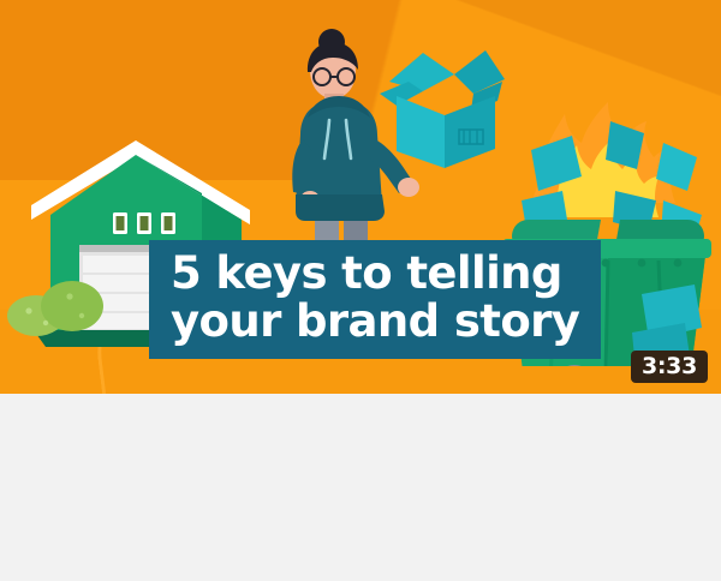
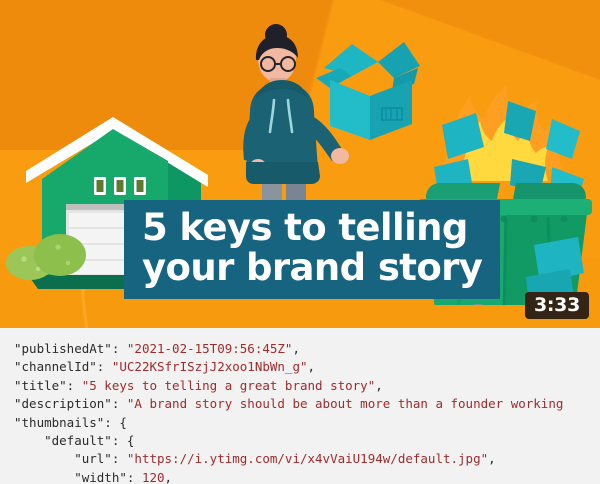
  5 keys to telling
  your brand story
  3:33
+ "publishedAt": "2021-02-15T09:56:45Z",
+ "channelId": "UC22KSfrISzjJ2xoo1NbWn_g",
+ "title": "5 keys to telling a great brand story",
+ "description": "A brand story should be about more than a founder working
+ "thumbnails": {
+ "default": {
+ "url": "https://i.ytimg.com/vi/x4vVaiU194w/default.jpg",
+ "width": 120,
